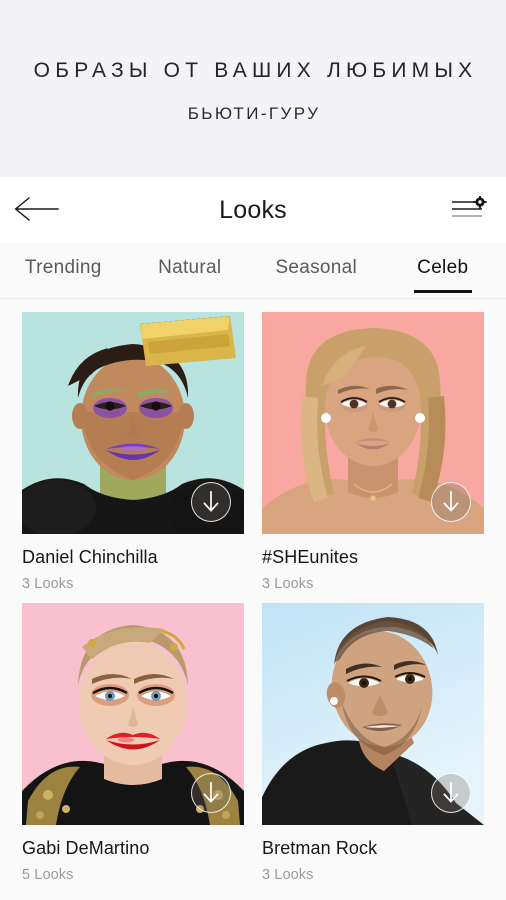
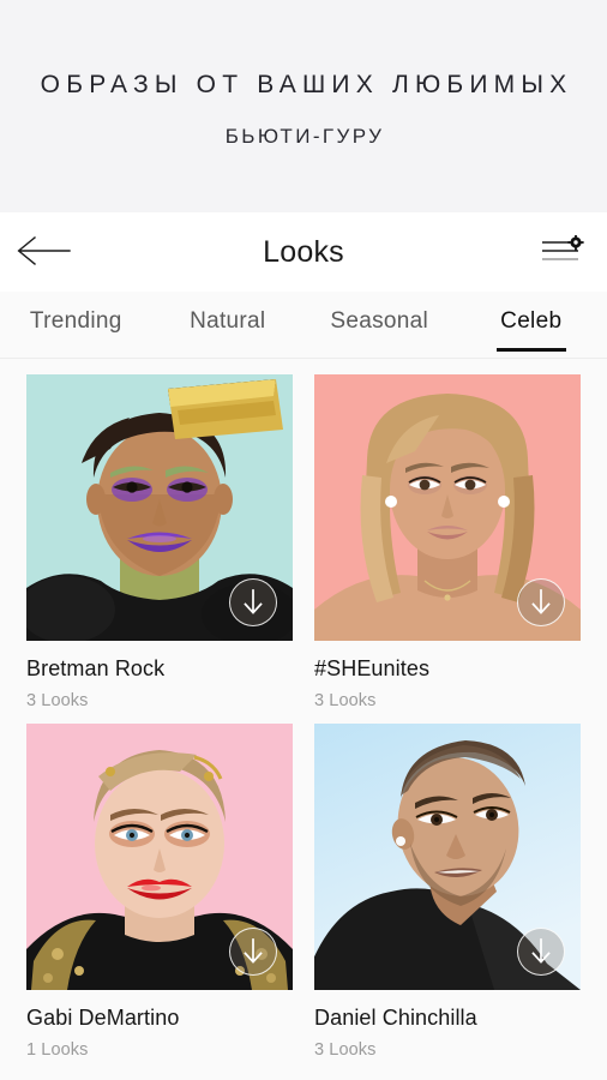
  ОБРАЗЫ ОТ ВАШИХ ЛЮБИМЫХ
  БЬЮТИ-ГУРУ
  Looks
  Trending
  Natural
  Seasonal
  Celeb
- Daniel Chinchilla
+ Bretman Rock
  3 Looks
  #SHEunites
  3 Looks
  Gabi DeMartino
- 5 Looks
+ 1 Looks
- Bretman Rock
+ Daniel Chinchilla
  3 Looks
